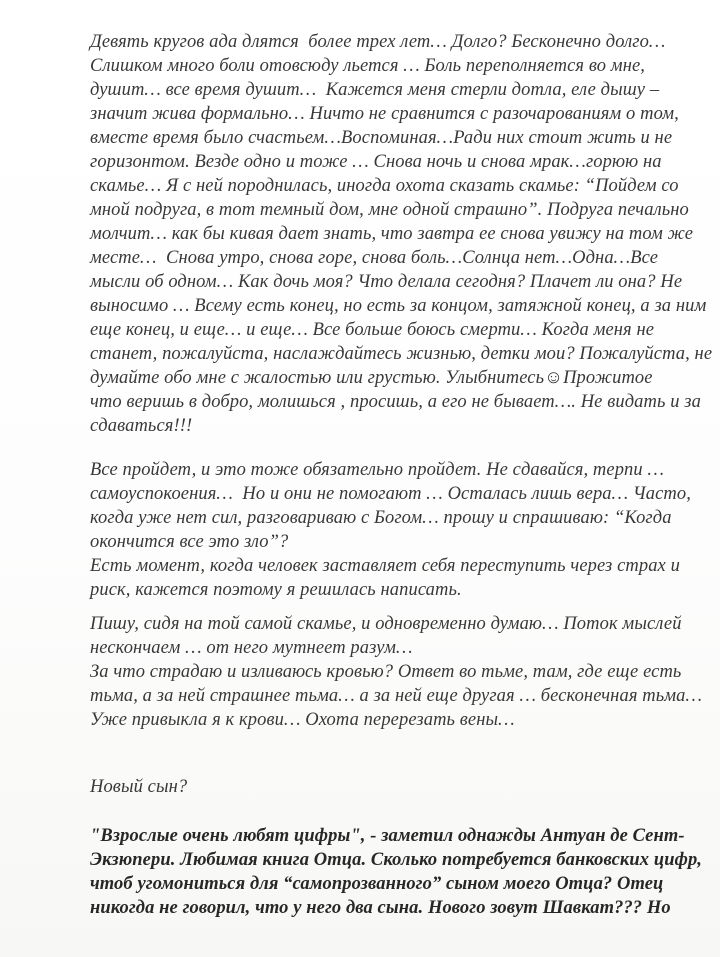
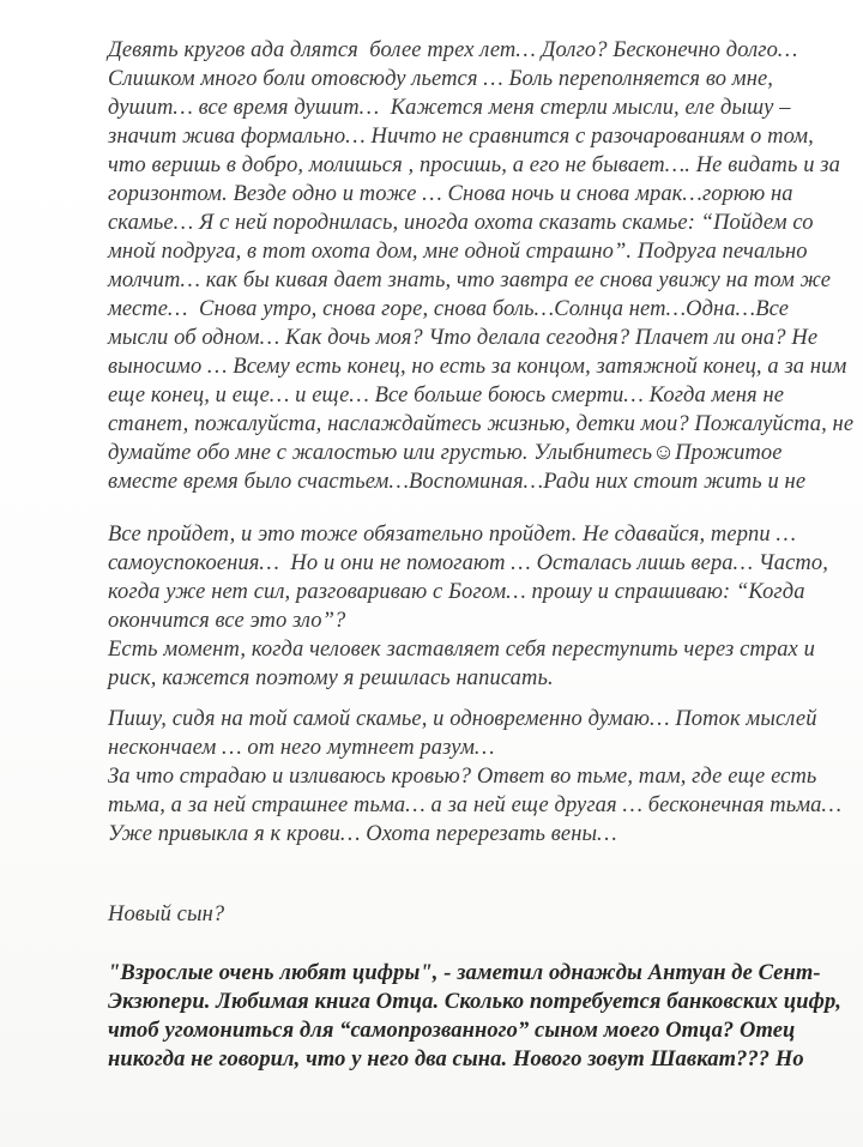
  Девять кругов ада длятся более трех лет… Долго? Бесконечно долго…
  Слишком много боли отовсюду льется … Боль переполняется во мне,
- душит… все время душит… Кажется меня стерли дотла, еле дышу –
+ душит… все время душит… Кажется меня стерли мысли, еле дышу –
  значит жива формально… Ничто не сравнится с разочарованиям о том,
- вместе время было счастьем…Воспоминая…Ради них стоит жить и не
+ что веришь в добро, молишься , просишь, а его не бывает…. Не видать и за
  горизонтом. Везде одно и тоже … Снова ночь и снова мрак…горюю на
  скамье… Я с ней породнилась, иногда охота сказать скамье: “Пойдем со
- мной подруга, в тот темный дом, мне одной страшно”. Подруга печально
+ мной подруга, в тот охота дом, мне одной страшно”. Подруга печально
  молчит… как бы кивая дает знать, что завтра ее снова увижу на том же
  месте… Снова утро, снова горе, снова боль…Солнца нет…Одна…Все
  мысли об одном… Как дочь моя? Что делала сегодня? Плачет ли она? Не
  выносимо … Всему есть конец, но есть за концом, затяжной конец, а за ним
  еще конец, и еще… и еще… Все больше боюсь смерти… Когда меня не
  станет, пожалуйста, наслаждайтесь жизнью, детки мои? Пожалуйста, не
  думайте обо мне с жалостью или грустью. Улыбнитесь☺Прожитое
- что веришь в добро, молишься , просишь, а его не бывает…. Не видать и за
+ вместе время было счастьем…Воспоминая…Ради них стоит жить и не
- сдаваться!!!
  Все пройдет, и это тоже обязательно пройдет. Не сдавайся, терпи …
  самоуспокоения… Но и они не помогают … Осталась лишь вера… Часто,
  когда уже нет сил, разговариваю с Богом… прошу и спрашиваю: “Когда
  окончится все это зло”?
  Есть момент, когда человек заставляет себя переступить через страх и
  риск, кажется поэтому я решилась написать.
  Пишу, сидя на той самой скамье, и одновременно думаю… Поток мыслей
  нескончаем … от него мутнеет разум…
  За что страдаю и изливаюсь кровью? Ответ во тьме, там, где еще есть
  тьма, а за ней страшнее тьма… а за ней еще другая … бесконечная тьма…
  Уже привыкла я к крови… Охота перерезать вены…
  Новый сын?
  "Взрослые очень любят цифры", - заметил однажды Антуан де Сент-
  Экзюпери. Любимая книга Отца. Сколько потребуется банковских цифр,
  чтоб угомониться для “самопрозванного” сыном моего Отца? Отец
  никогда не говорил, что у него два сына. Нового зовут Шавкат??? Но
